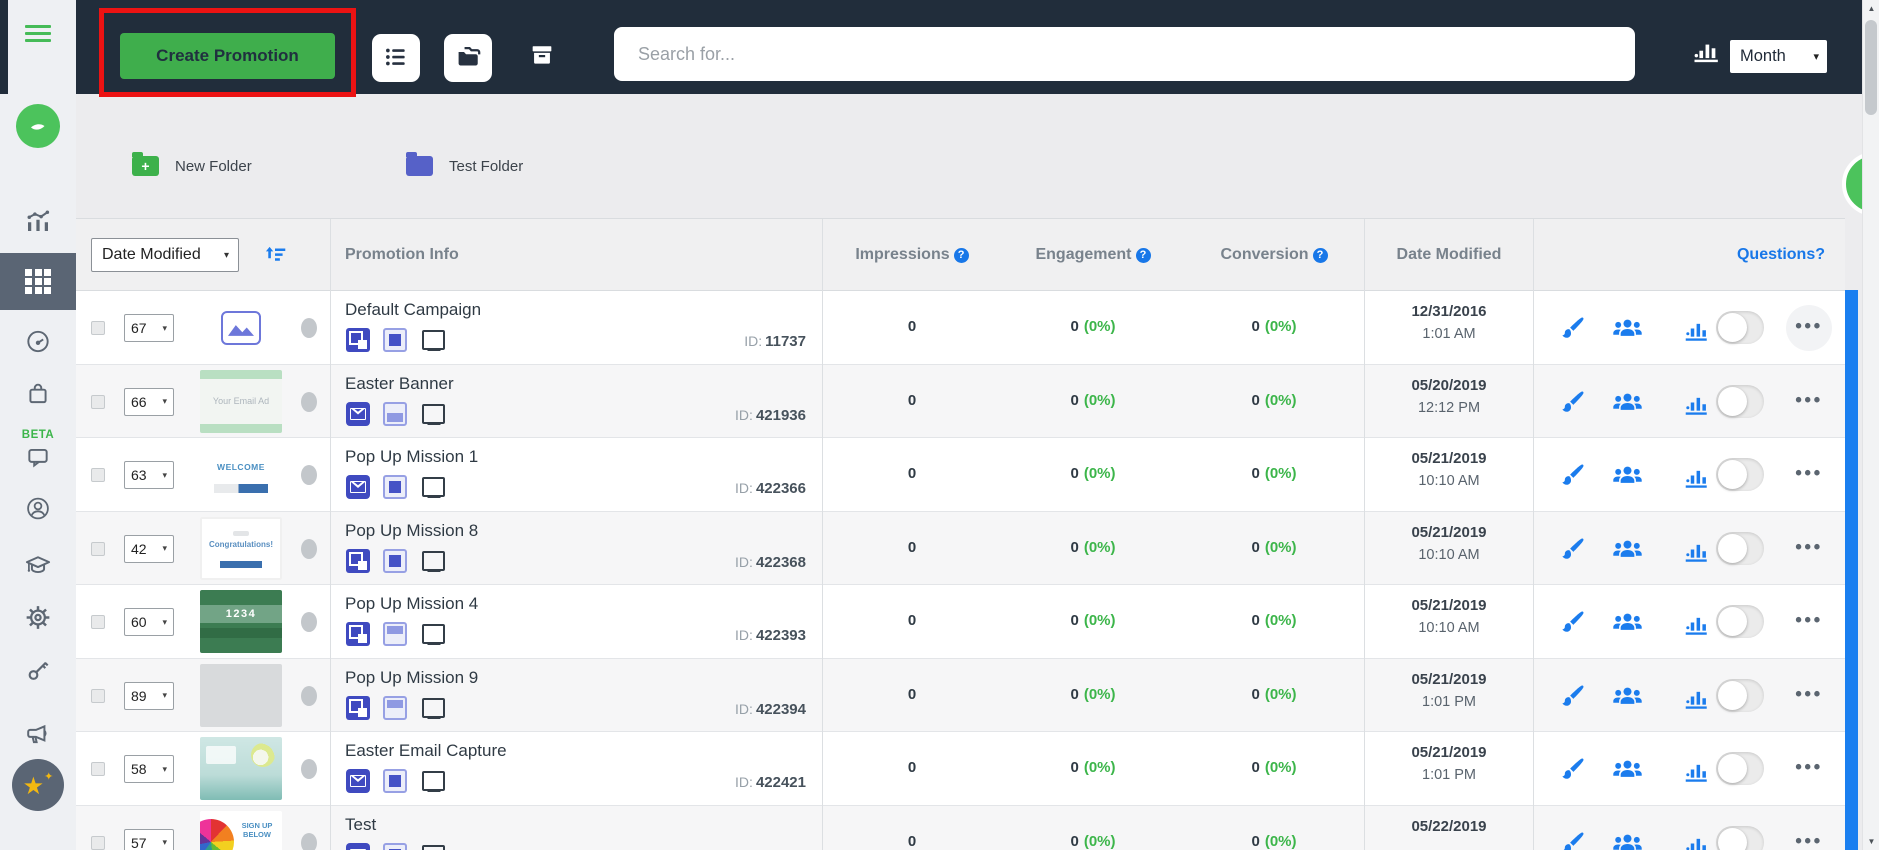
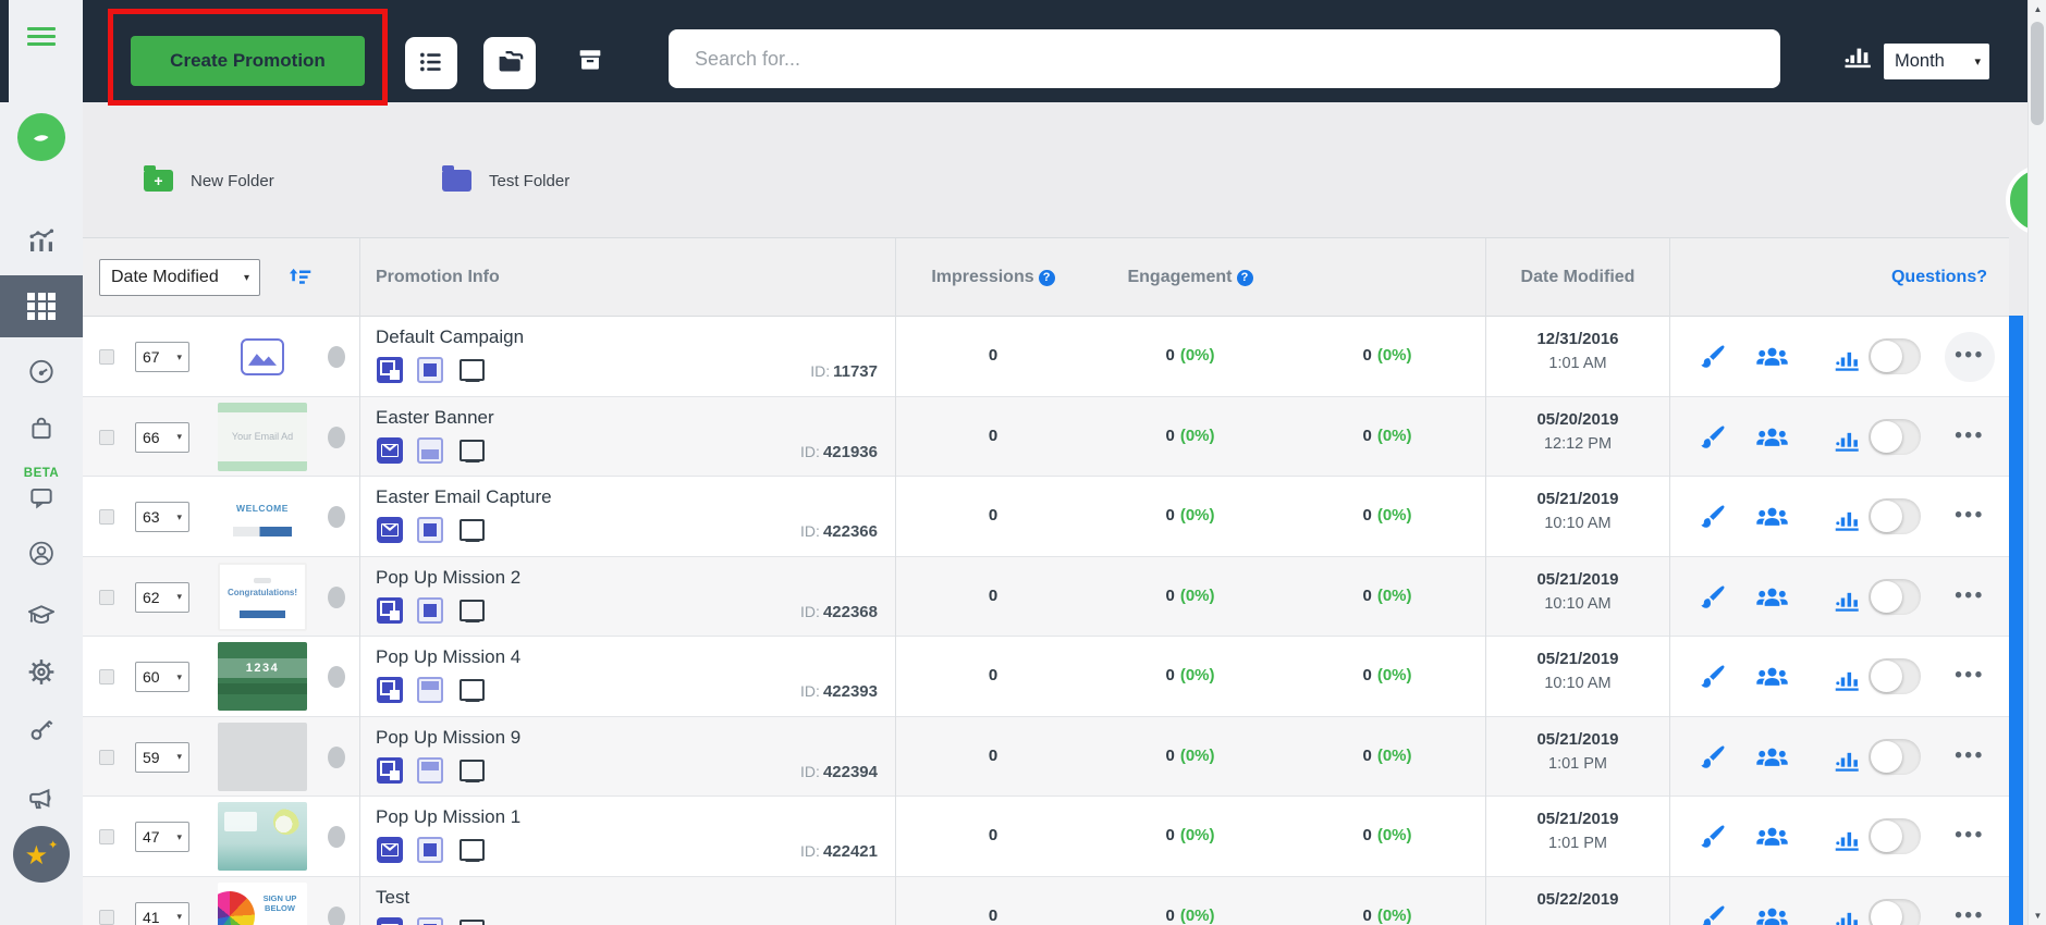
  Create Promotion
  Search for...
  Month
  BETA
  ★✦
  +
  New Folder
  Test Folder
  Date Modified
  Promotion Info
  Impressions
  Engagement
- Conversion
  Date Modified
  Questions?
  67
  Default Campaign
  ID: 11737
  0
  0 (0%)
  0 (0%)
  12/31/2016
  1:01 AM
  66
  Your Email Ad
  Easter Banner
  ID: 421936
  0
  0 (0%)
  0 (0%)
  05/20/2019
  12:12 PM
  63
  WELCOME
- Pop Up Mission 1
+ Easter Email Capture
  ID: 422366
  0
  0 (0%)
  0 (0%)
  05/21/2019
  10:10 AM
- 42
+ 62
  Congratulations!
- Pop Up Mission 8
+ Pop Up Mission 2
  ID: 422368
  0
  0 (0%)
  0 (0%)
  05/21/2019
  10:10 AM
  60
  1234
  Pop Up Mission 4
  ID: 422393
  0
  0 (0%)
  0 (0%)
  05/21/2019
  10:10 AM
- 89
+ 59
  Pop Up Mission 9
  ID: 422394
  0
  0 (0%)
  0 (0%)
  05/21/2019
  1:01 PM
- 58
+ 47
- Easter Email Capture
+ Pop Up Mission 1
  ID: 422421
  0
  0 (0%)
  0 (0%)
  05/21/2019
  1:01 PM
- 57
+ 41
  SIGN UP BELOW
  Test
  0
  0 (0%)
  0 (0%)
  05/22/2019
  ▲
  ▼
